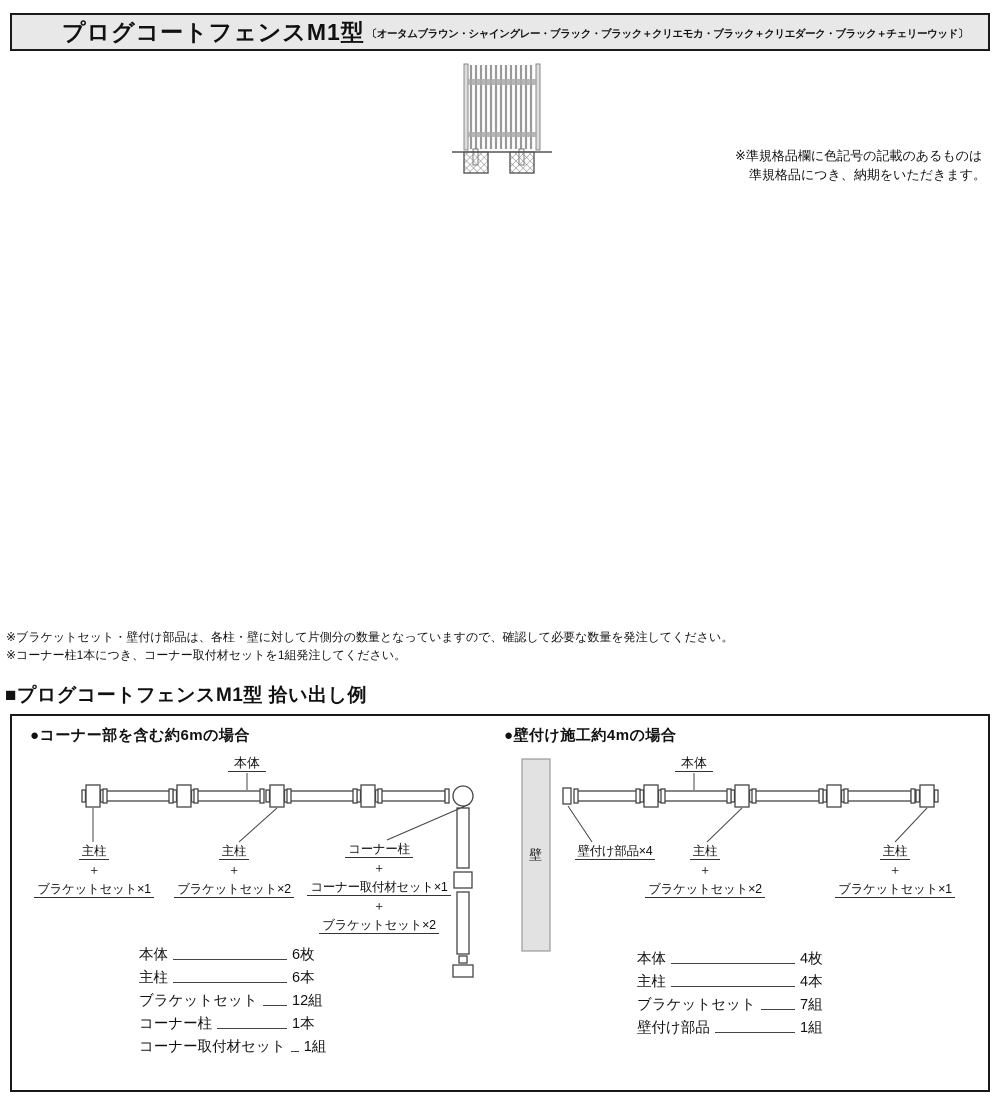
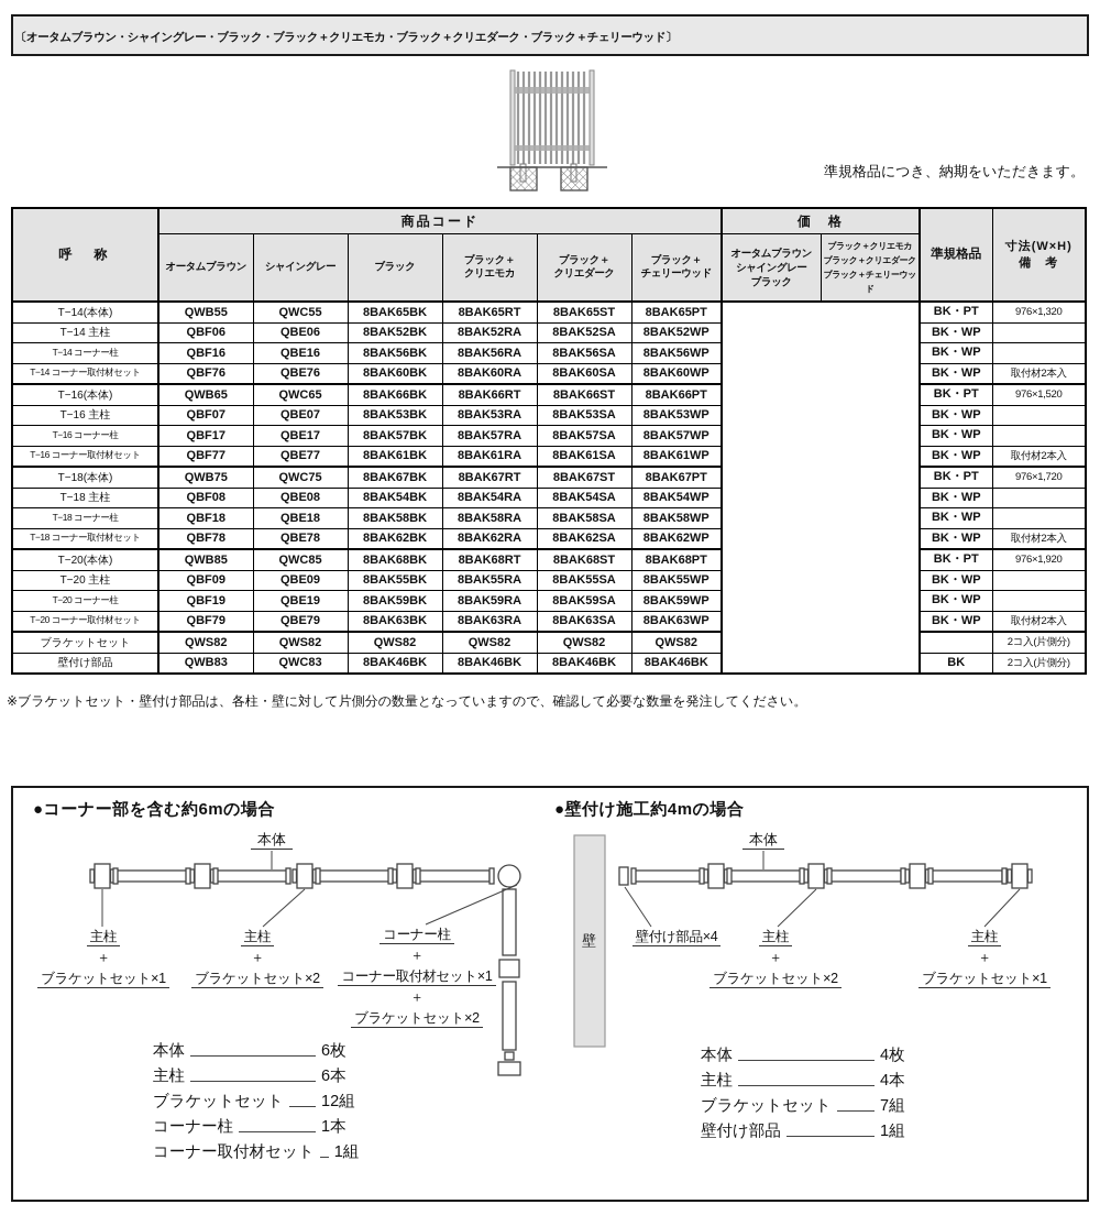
- プログコートフェンスM1型
  〔オータムブラウン・シャイングレー・ブラック・ブラック＋クリエモカ・ブラック＋クリエダーク・ブラック＋チェリーウッド〕
- ※準規格品欄に色記号の記載のあるものは
  準規格品につき、納期をいただきます。
+ 呼 称	商品コード	価 格	準規格品	寸法(W×H) 備 考
+ オータムブラウン	シャイングレー	ブラック	ブラック＋ クリエモカ	ブラック＋ クリエダーク	ブラック＋ チェリーウッド	オータムブラウン シャイングレー ブラック	ブラック＋クリエモカ ブラック＋クリエダーク ブラック＋チェリーウッド
+ T−14(本体)	QWB55	QWC55	8BAK65BK	8BAK65RT	8BAK65ST	8BAK65PT		BK・PT	976×1,320
+ T−14 主柱	QBF06	QBE06	8BAK52BK	8BAK52RA	8BAK52SA	8BAK52WP	BK・WP
+ T−14 コーナー柱	QBF16	QBE16	8BAK56BK	8BAK56RA	8BAK56SA	8BAK56WP	BK・WP
+ T−14 コーナー取付材セット	QBF76	QBE76	8BAK60BK	8BAK60RA	8BAK60SA	8BAK60WP	BK・WP	取付材2本入
+ T−16(本体)	QWB65	QWC65	8BAK66BK	8BAK66RT	8BAK66ST	8BAK66PT	BK・PT	976×1,520
+ T−16 主柱	QBF07	QBE07	8BAK53BK	8BAK53RA	8BAK53SA	8BAK53WP	BK・WP
+ T−16 コーナー柱	QBF17	QBE17	8BAK57BK	8BAK57RA	8BAK57SA	8BAK57WP	BK・WP
+ T−16 コーナー取付材セット	QBF77	QBE77	8BAK61BK	8BAK61RA	8BAK61SA	8BAK61WP	BK・WP	取付材2本入
+ T−18(本体)	QWB75	QWC75	8BAK67BK	8BAK67RT	8BAK67ST	8BAK67PT	BK・PT	976×1,720
+ T−18 主柱	QBF08	QBE08	8BAK54BK	8BAK54RA	8BAK54SA	8BAK54WP	BK・WP
+ T−18 コーナー柱	QBF18	QBE18	8BAK58BK	8BAK58RA	8BAK58SA	8BAK58WP	BK・WP
+ T−18 コーナー取付材セット	QBF78	QBE78	8BAK62BK	8BAK62RA	8BAK62SA	8BAK62WP	BK・WP	取付材2本入
+ T−20(本体)	QWB85	QWC85	8BAK68BK	8BAK68RT	8BAK68ST	8BAK68PT	BK・PT	976×1,920
+ T−20 主柱	QBF09	QBE09	8BAK55BK	8BAK55RA	8BAK55SA	8BAK55WP	BK・WP
+ T−20 コーナー柱	QBF19	QBE19	8BAK59BK	8BAK59RA	8BAK59SA	8BAK59WP	BK・WP
+ T−20 コーナー取付材セット	QBF79	QBE79	8BAK63BK	8BAK63RA	8BAK63SA	8BAK63WP	BK・WP	取付材2本入
+ ブラケットセット	QWS82	QWS82	QWS82	QWS82	QWS82	QWS82		2コ入(片側分)
+ 壁付け部品	QWB83	QWC83	8BAK46BK	8BAK46BK	8BAK46BK	8BAK46BK	BK	2コ入(片側分)
  ※ブラケットセット・壁付け部品は、各柱・壁に対して片側分の数量となっていますので、確認して必要な数量を発注してください。
- ※コーナー柱1本につき、コーナー取付材セットを1組発注してください。
- ■プログコートフェンスM1型 拾い出し例
  ●コーナー部を含む約6mの場合
  ●壁付け施工約4mの場合
  本体
  主柱
  ＋
  ブラケットセット×1
  主柱
  ＋
  ブラケットセット×2
  コーナー柱
  ＋
  コーナー取付材セット×1
  ＋
  ブラケットセット×2
  本体
  6枚
  主柱
  6本
  ブラケットセット
  12組
  コーナー柱
  1本
  コーナー取付材セット
  1組
  壁
  本体
  壁付け部品×4
  主柱
  ＋
  ブラケットセット×2
  主柱
  ＋
  ブラケットセット×1
  本体
  4枚
  主柱
  4本
  ブラケットセット
  7組
  壁付け部品
  1組
